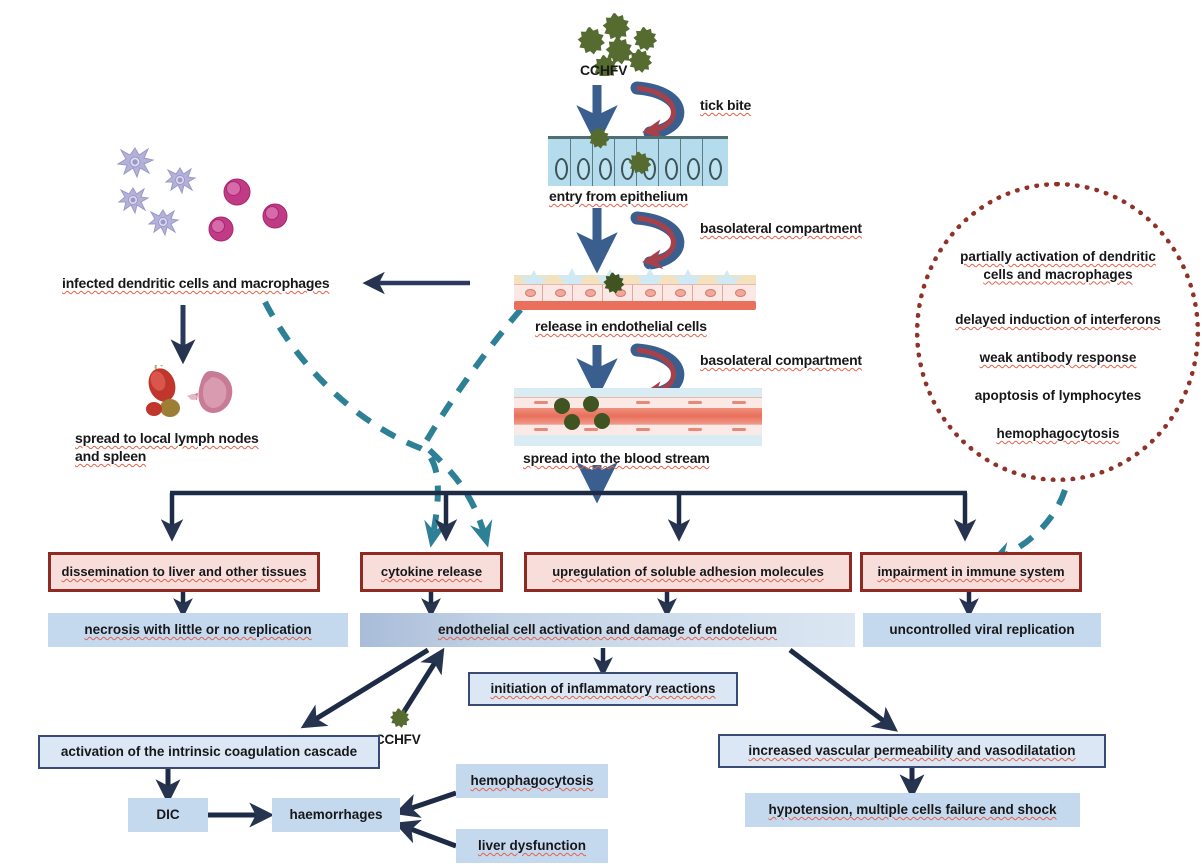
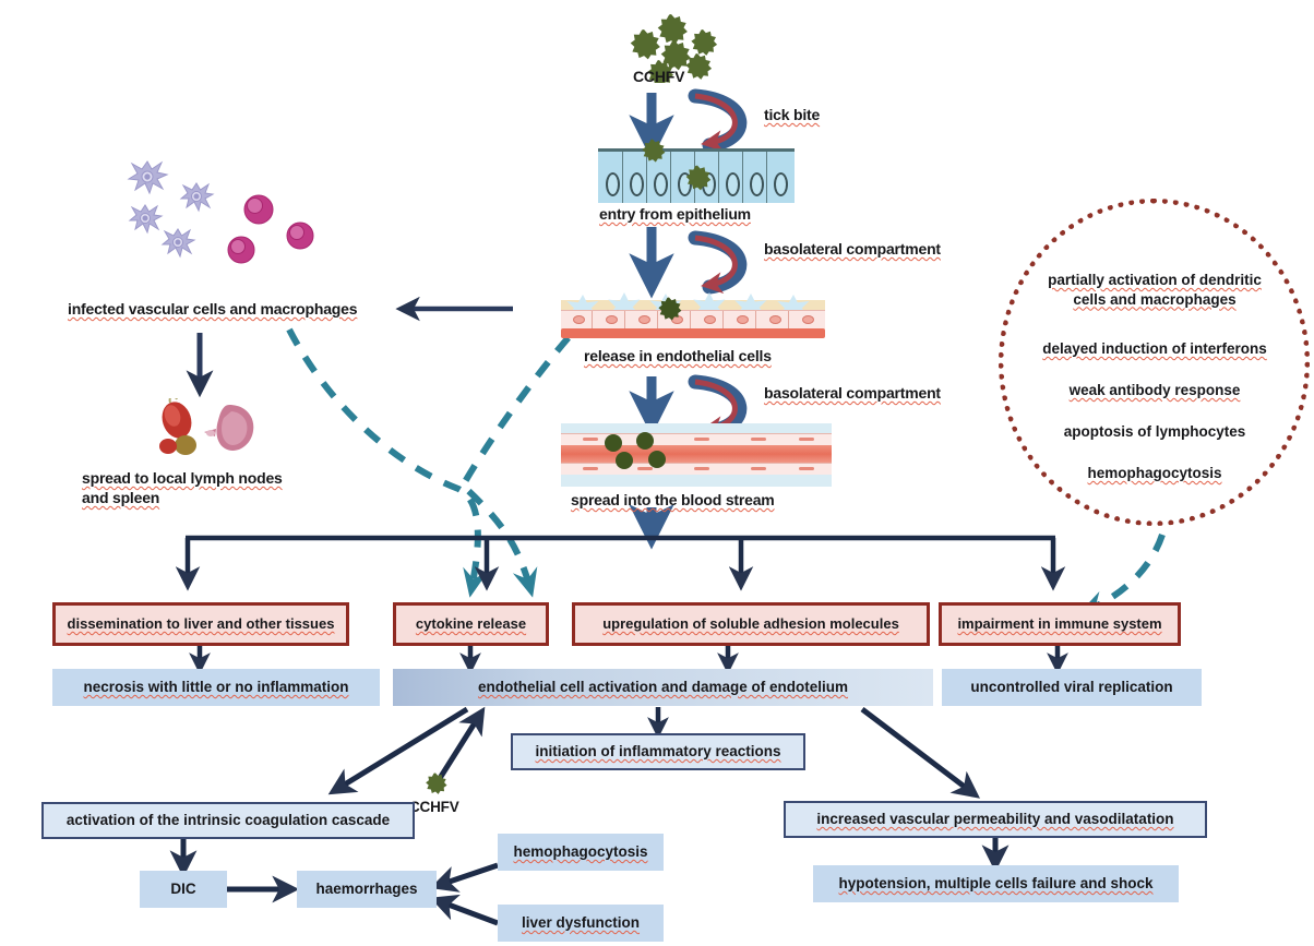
  CCHFV
  tick bite
  entry from epithelium
  basolateral compartment
  release in endothelial cells
  basolateral compartment
  spread into the blood stream
- infected dendritic cells and macrophages
+ infected vascular cells and macrophages
  spread to local lymph nodes
  and spleen
  partially activation of dendritic
  cells and macrophages
  delayed induction of interferons
  weak antibody response
  apoptosis of lymphocytes
  hemophagocytosis
  dissemination to liver and other tissues
  cytokine release
  upregulation of soluble adhesion molecules
  impairment in immune system
- necrosis with little or no replication
+ necrosis with little or no inflammation
  endothelial cell activation and damage of endotelium
  uncontrolled viral replication
  initiation of inflammatory reactions
  CHFV
  activation of the intrinsic coagulation cascade
  DIC
  haemorrhages
  hemophagocytosis
  liver dysfunction
  increased vascular permeability and vasodilatation
  hypotension, multiple cells failure and shock
